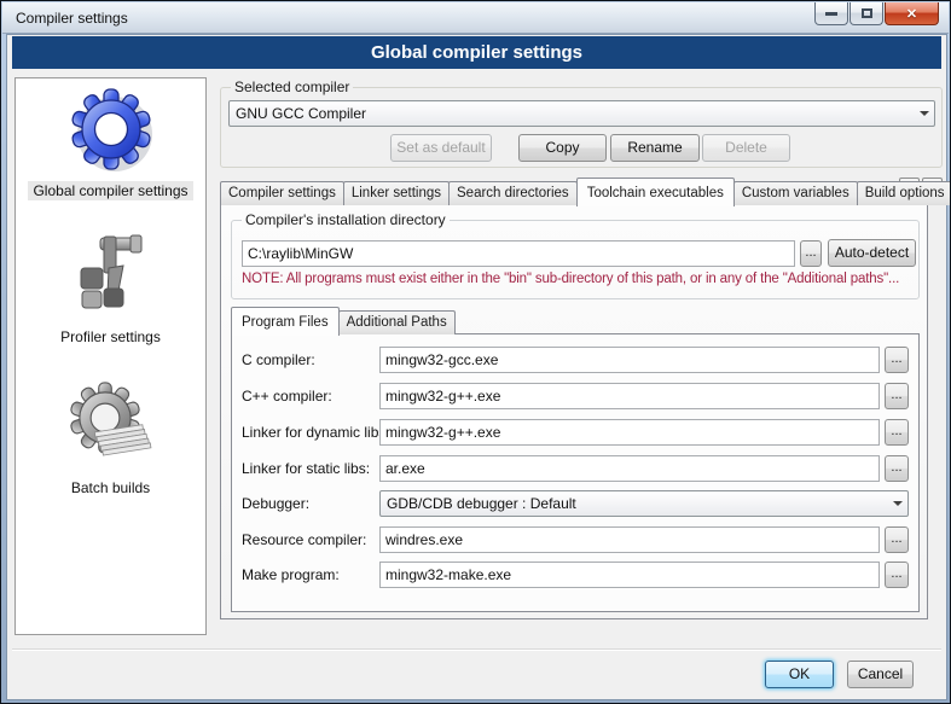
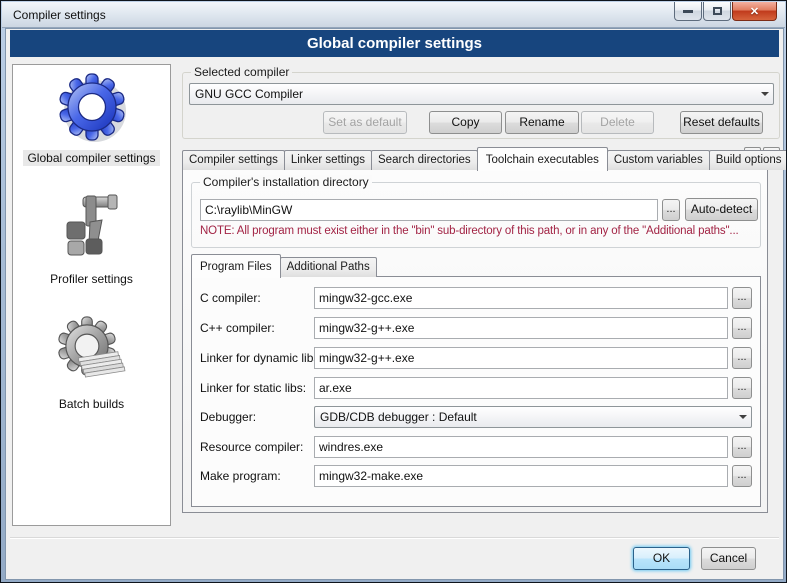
  Compiler settings
  ✕
  Global compiler settings
  Global compiler settings
  Profiler settings
  Batch builds
  Selected compiler
  GNU GCC Compiler
  Set as default
  Copy
  Rename
  Delete
+ Reset defaults
  Compiler settings
  Linker settings
  Search directories
  Toolchain executables
  Custom variables
  Build options
  Compiler's installation directory
  C:\raylib\MinGW
  ...
  Auto-detect
- NOTE: All programs must exist either in the "bin" sub-directory of this path, or in any of the "Additional paths"...
+ NOTE: All program must exist either in the "bin" sub-directory of this path, or in any of the "Additional paths"...
  Program Files
  Additional Paths
  C compiler:
  mingw32-gcc.exe
  ...
  C++ compiler:
  mingw32-g++.exe
  ...
  Linker for dynamic lib
  mingw32-g++.exe
  ...
  Linker for static libs:
  ar.exe
  ...
  Debugger:
  GDB/CDB debugger : Default
  Resource compiler:
  windres.exe
  ...
  Make program:
  mingw32-make.exe
  ...
  OK
  Cancel
